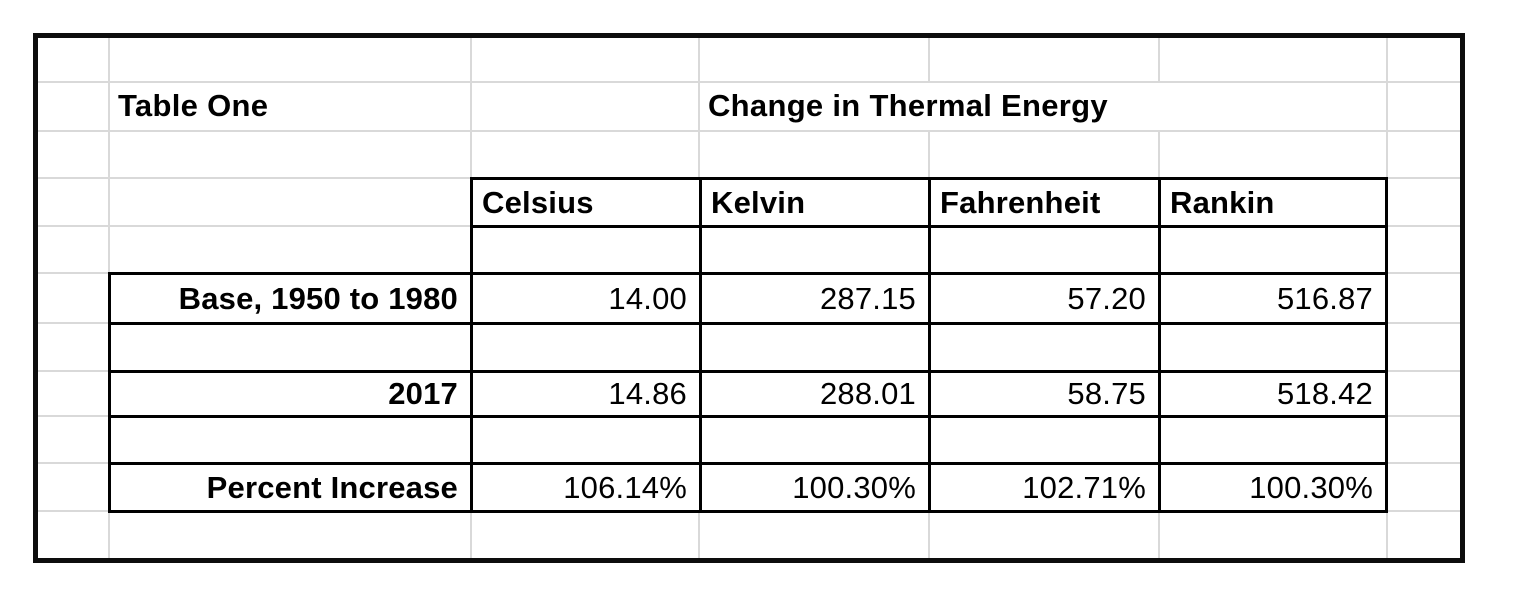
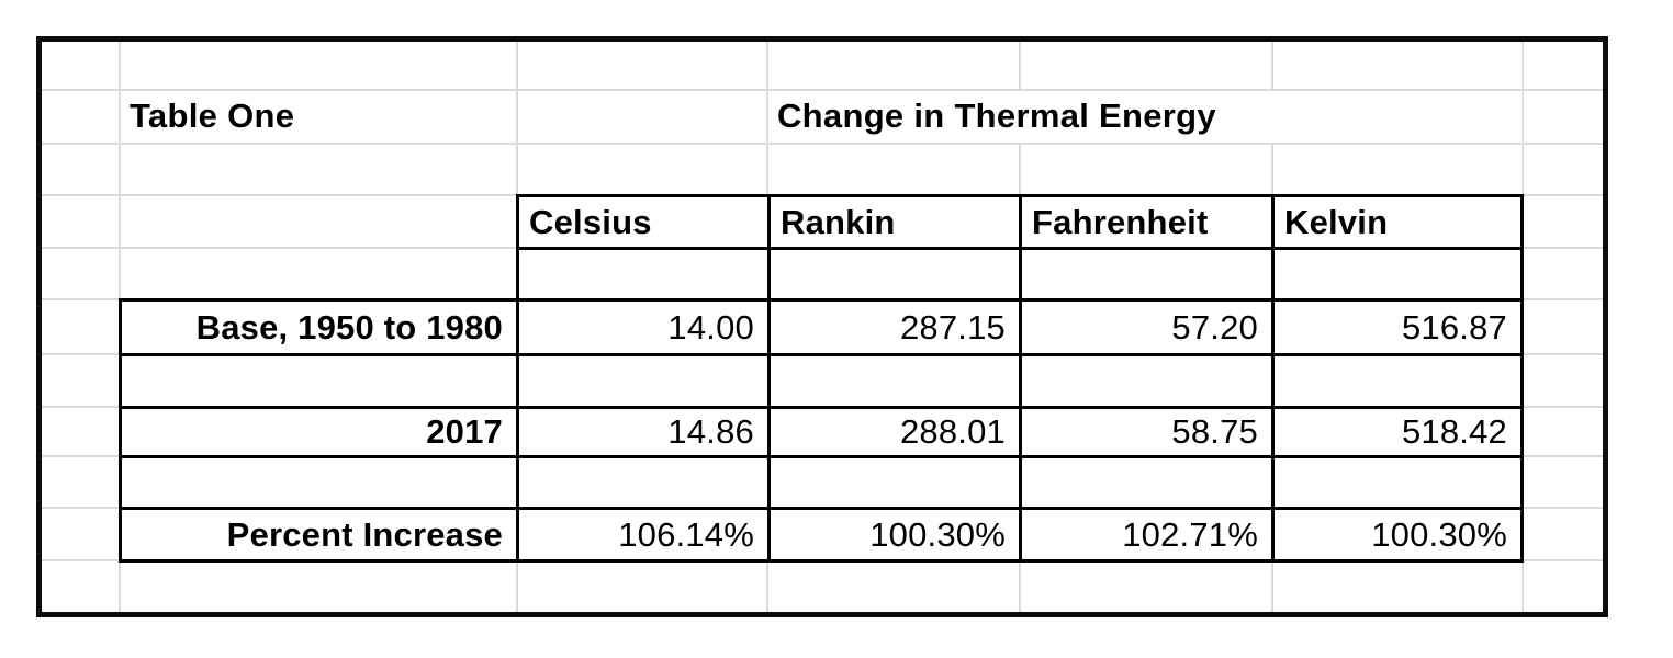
  Table One
  Change in Thermal Energy
  Celsius
- Kelvin
+ Rankin
  Fahrenheit
- Rankin
+ Kelvin
  Base, 1950 to 1980
  14.00
  287.15
  57.20
  516.87
  2017
  14.86
  288.01
  58.75
  518.42
  Percent Increase
  106.14%
  100.30%
  102.71%
  100.30%
